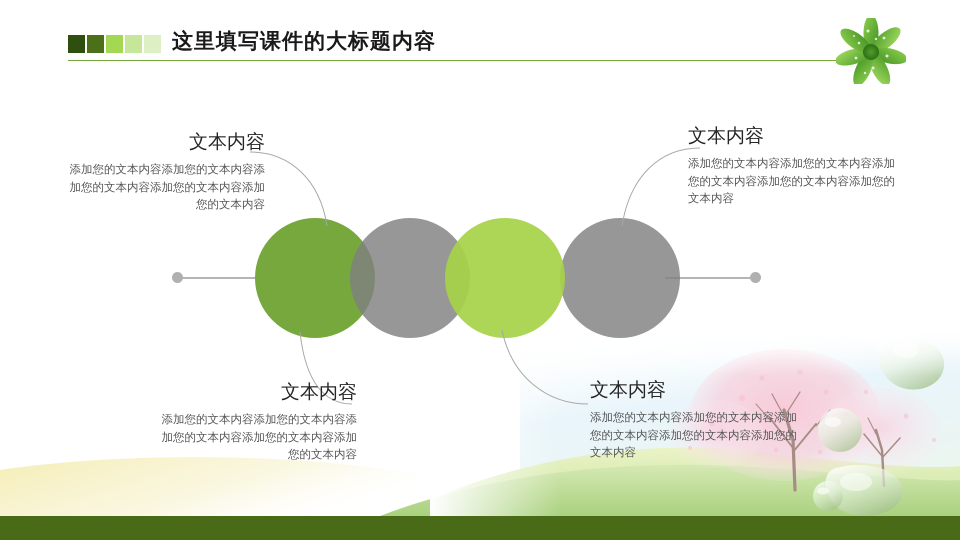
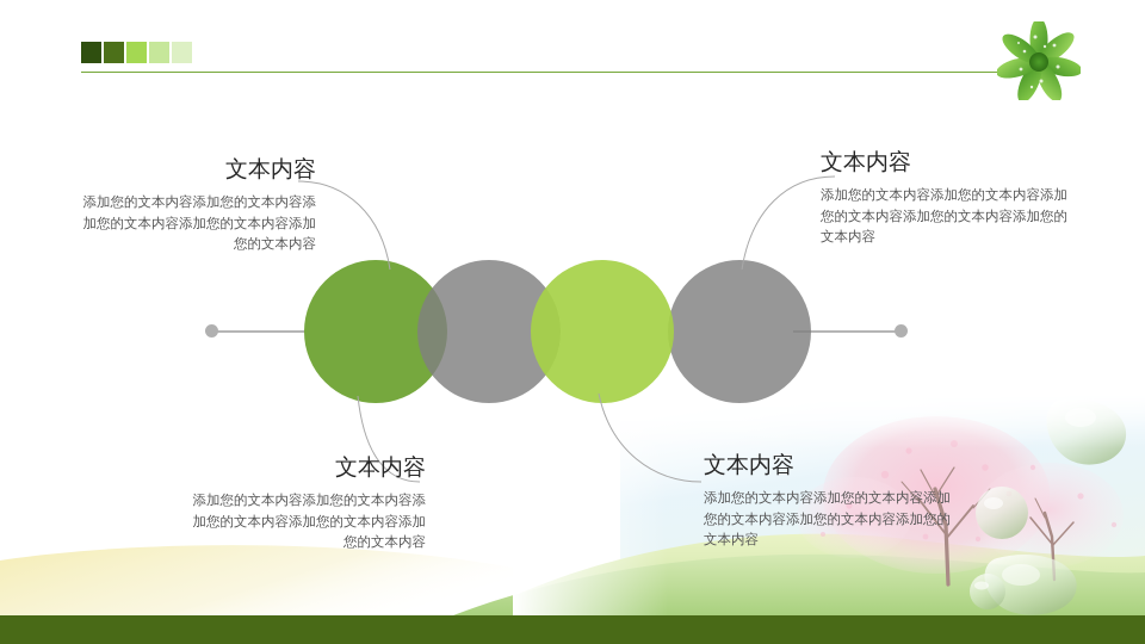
- 这里填写课件的大标题内容
  文本内容
  添加您的文本内容添加您的文本内容添加您的文本内容添加您的文本内容添加您的文本内容
  文本内容
  添加您的文本内容添加您的文本内容添加您的文本内容添加您的文本内容添加您的文本内容
  文本内容
  添加您的文本内容添加您的文本内容添加您的文本内容添加您的文本内容添加您的文本内容
  文本内容
  添加您的文本内容添加您的文本内容添加您的文本内容添加您的文本内容添加您的文本内容
